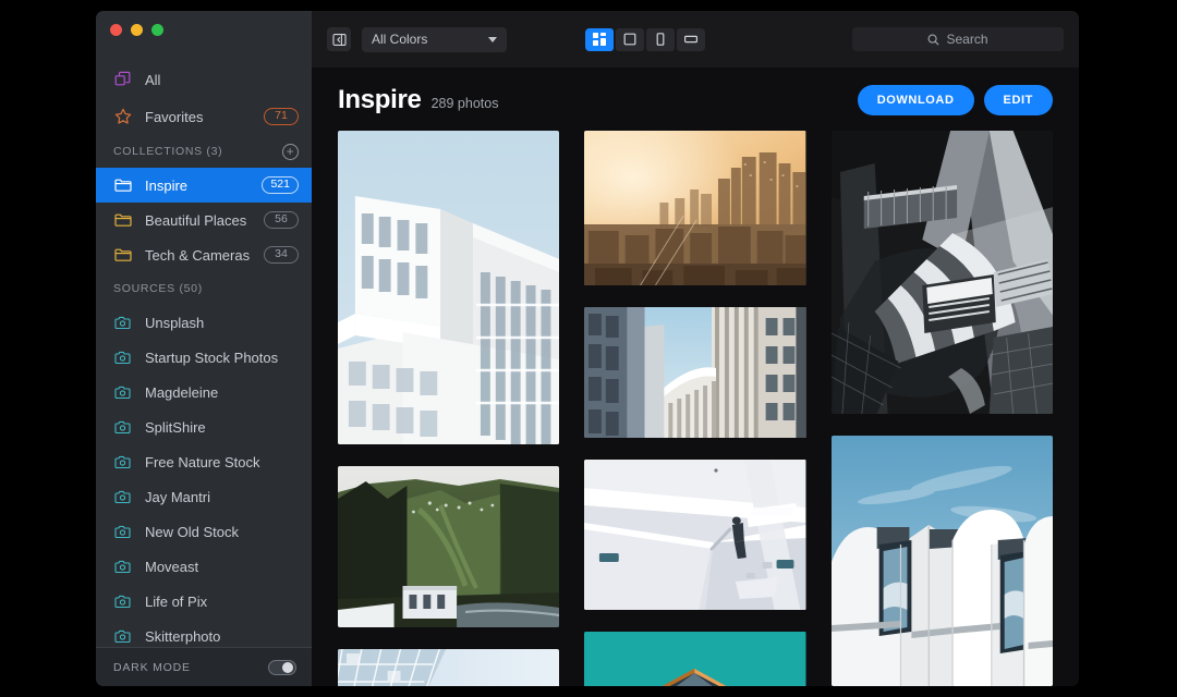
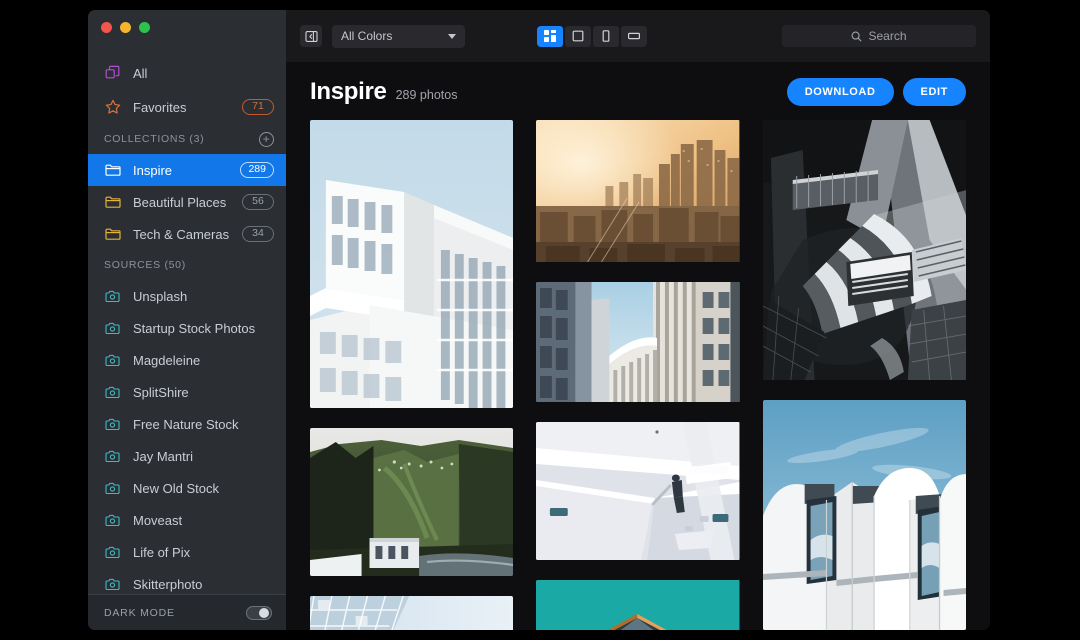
  All
  Favorites
  71
  COLLECTIONS (3)
  +
  Inspire
- 521
+ 289
  Beautiful Places
  56
  Tech & Cameras
  34
  SOURCES (50)
  Unsplash
  Startup Stock Photos
  Magdeleine
  SplitShire
  Free Nature Stock
  Jay Mantri
  New Old Stock
  Moveast
  Life of Pix
  Skitterphoto
  DARK MODE
  All Colors
  Search
  Inspire
  289 photos
  DOWNLOAD
  EDIT
